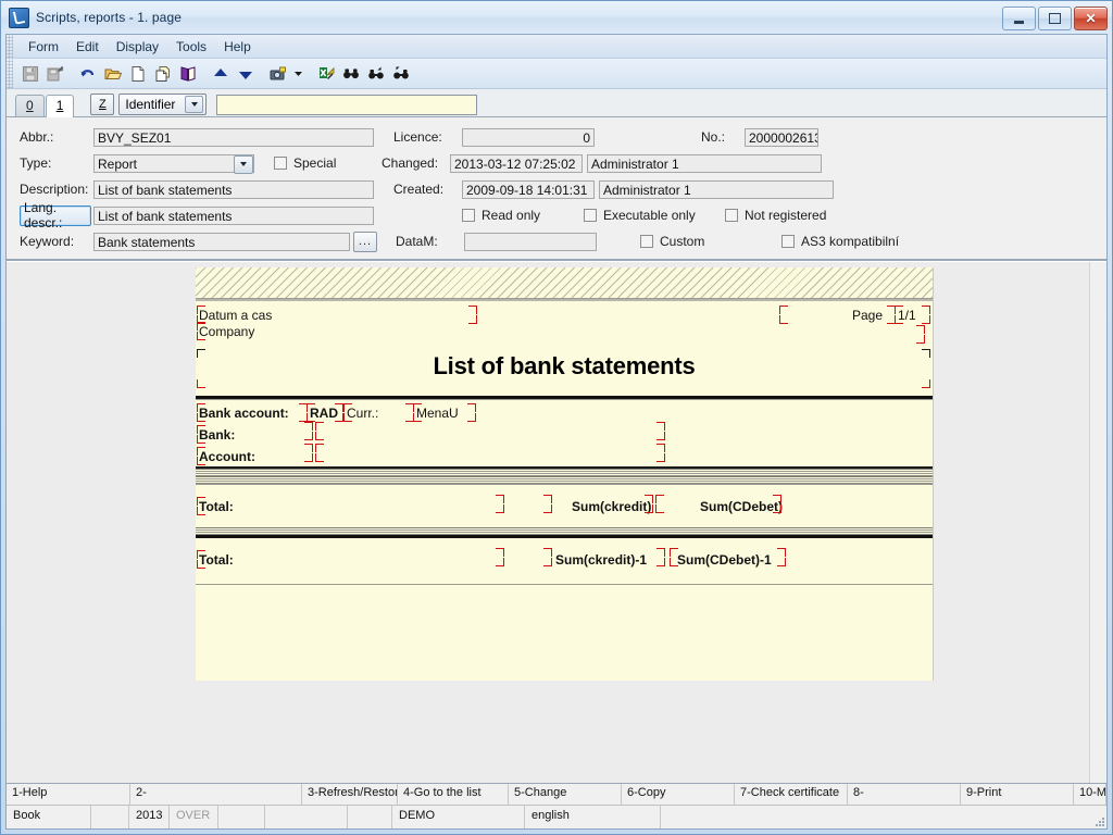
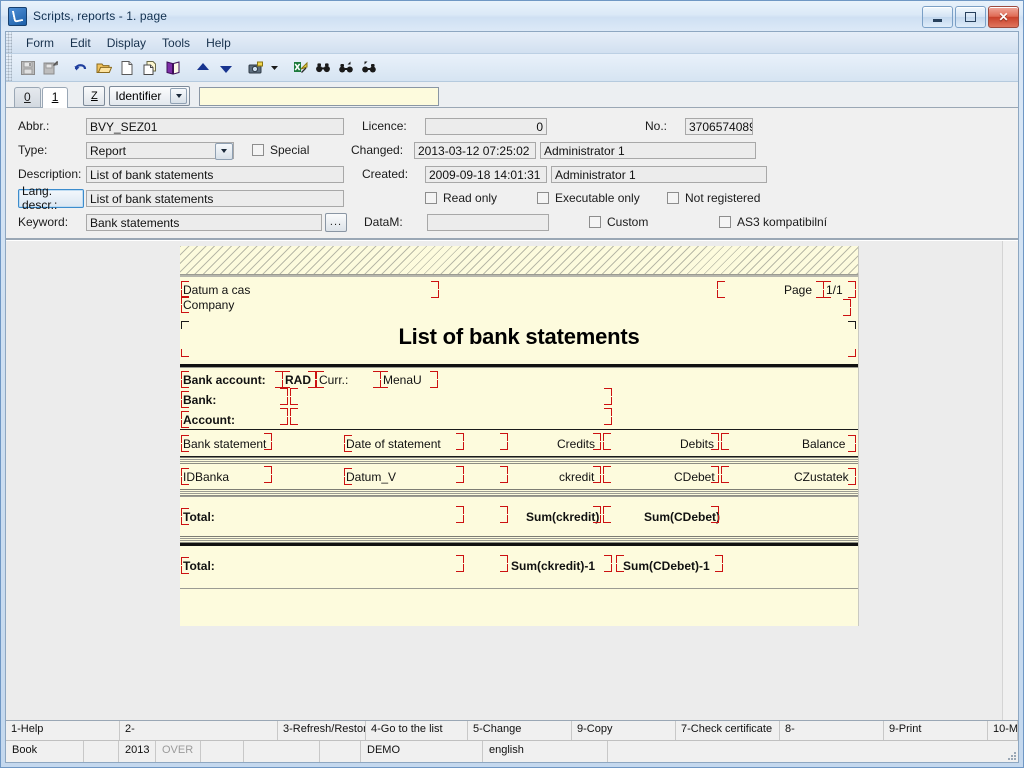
  Scripts, reports - 1. page
  ✕
  Form
  Edit
  Display
  Tools
  Help
  0
  1
  Z
  Identifier
  Abbr.:
  BVY_SEZ01
  Licence:
  0
  No.:
- 2000002613
+ 3706574089
  Type:
  Report
  Special
  Changed:
  2013-03-12 07:25:02
  Administrator 1
  Description:
  List of bank statements
  Created:
  2009-09-18 14:01:31
  Administrator 1
  Lang. descr.:
  List of bank statements
  Read only
  Executable only
  Not registered
  Keyword:
  Bank statements
  ...
  DataM:
  Custom
  AS3 kompatibilní
  Datum a cas
  Company
  Page
  1/1
  List of bank statements
  Bank account:
  RAD
  Curr.:
  MenaU
  Bank:
  Account:
+ Bank statement
+ Date of statement
+ Credits
+ Debits
+ Balance
+ IDBanka
+ Datum_V
+ ckredit
+ CDebet
+ CZustatek
  Total:
  Sum(ckredit)
  Sum(CDebet)
  Total:
  Sum(ckredit)-1
  Sum(CDebet)-1
  1-Help
  2-
  3-Refresh/Restor
  4-Go to the list
  5-Change
- 6-Copy
+ 9-Copy
  7-Check certificate
  8-
  9-Print
  Book
  2013
  OVER
  DEMO
  english
